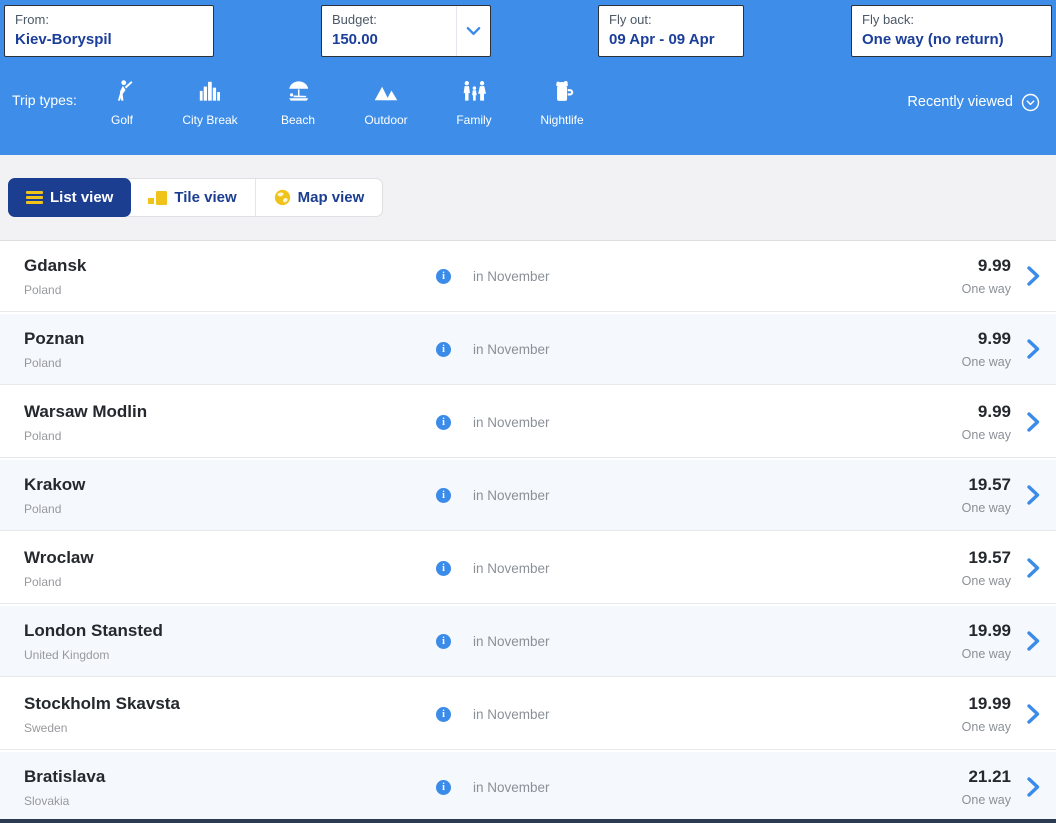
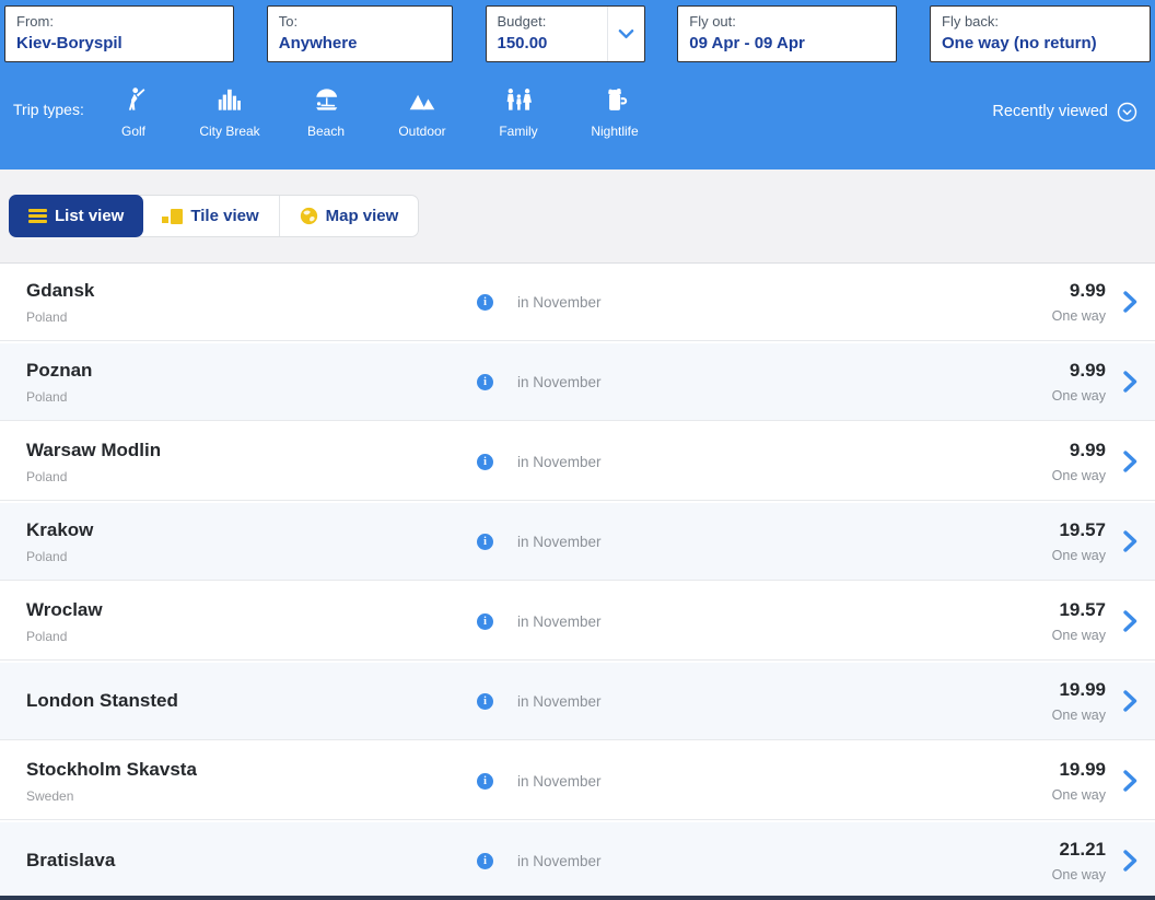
  From:
  Kiev-Boryspil
+ To:
+ Anywhere
  Budget:
  150.00
  Fly out:
  09 Apr - 09 Apr
  Fly back:
  One way (no return)
  Trip types:
  Golf
  City Break
  Beach
  Outdoor
  Family
  Nightlife
  Recently viewed
  List view
  Tile view
  Map view
  Gdansk
  Poland
  i
  in November
  9.99
  One way
  Poznan
  Poland
  i
  in November
  9.99
  One way
  Warsaw Modlin
  Poland
  i
  in November
  9.99
  One way
  Krakow
  Poland
  i
  in November
  19.57
  One way
  Wroclaw
  Poland
  i
  in November
  19.57
  One way
  London Stansted
- United Kingdom
  i
  in November
  19.99
  One way
  Stockholm Skavsta
  Sweden
  i
  in November
  19.99
  One way
  Bratislava
- Slovakia
  i
  in November
  21.21
  One way
